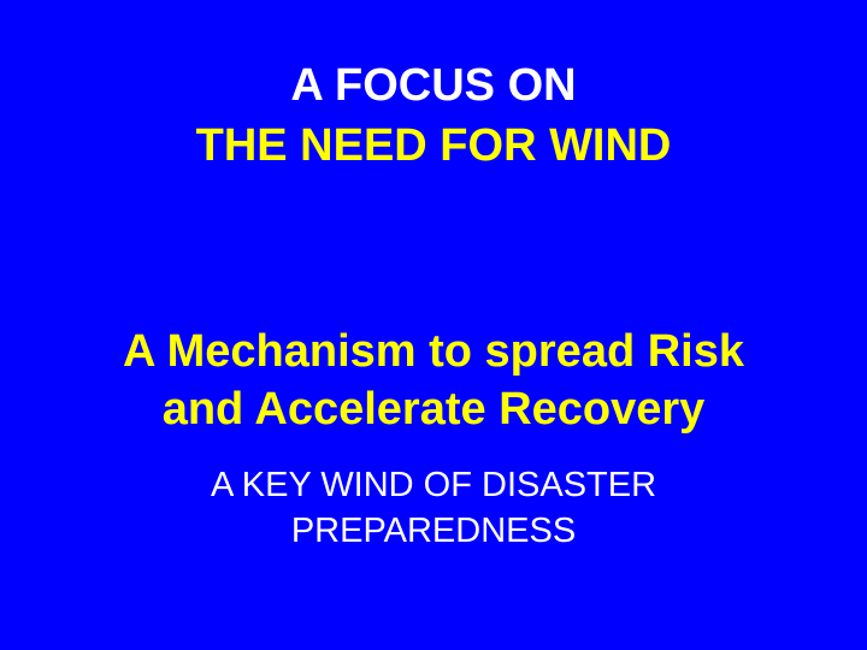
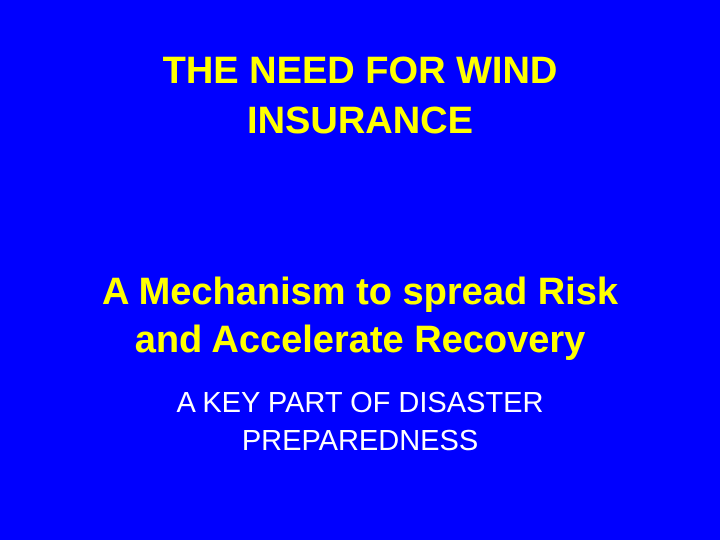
- A FOCUS ON
  THE NEED FOR WIND
+ INSURANCE
  A Mechanism to spread Risk
  and Accelerate Recovery
- A KEY WIND OF DISASTER
+ A KEY PART OF DISASTER
  PREPAREDNESS
